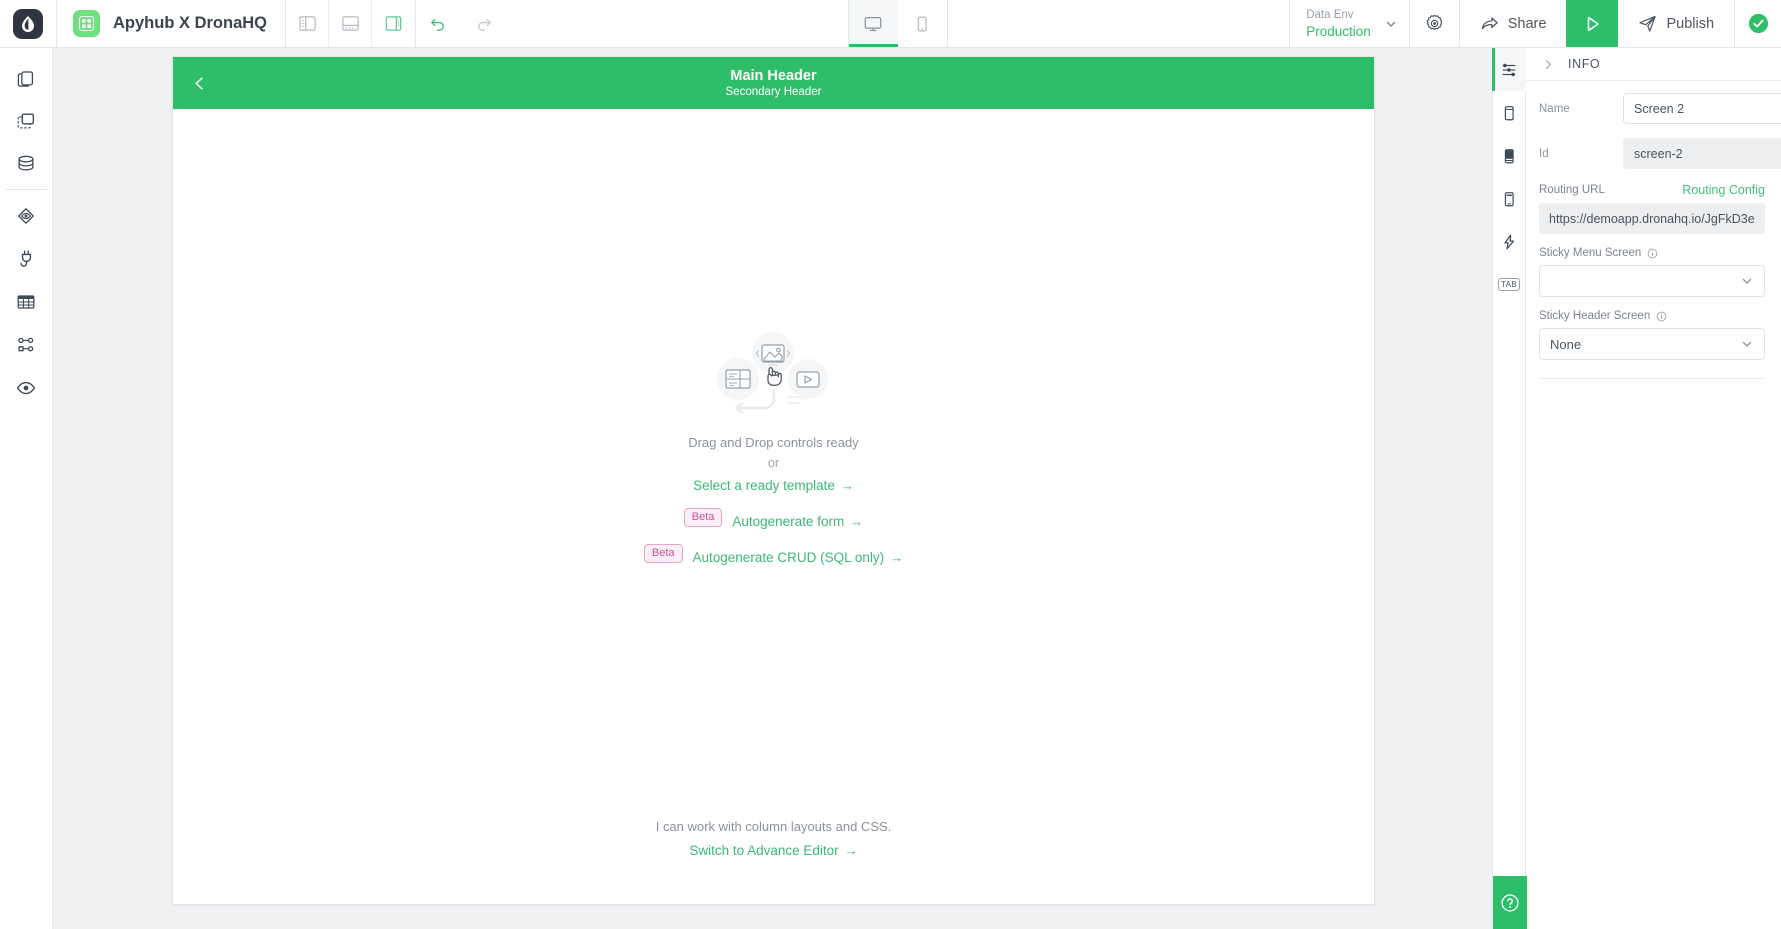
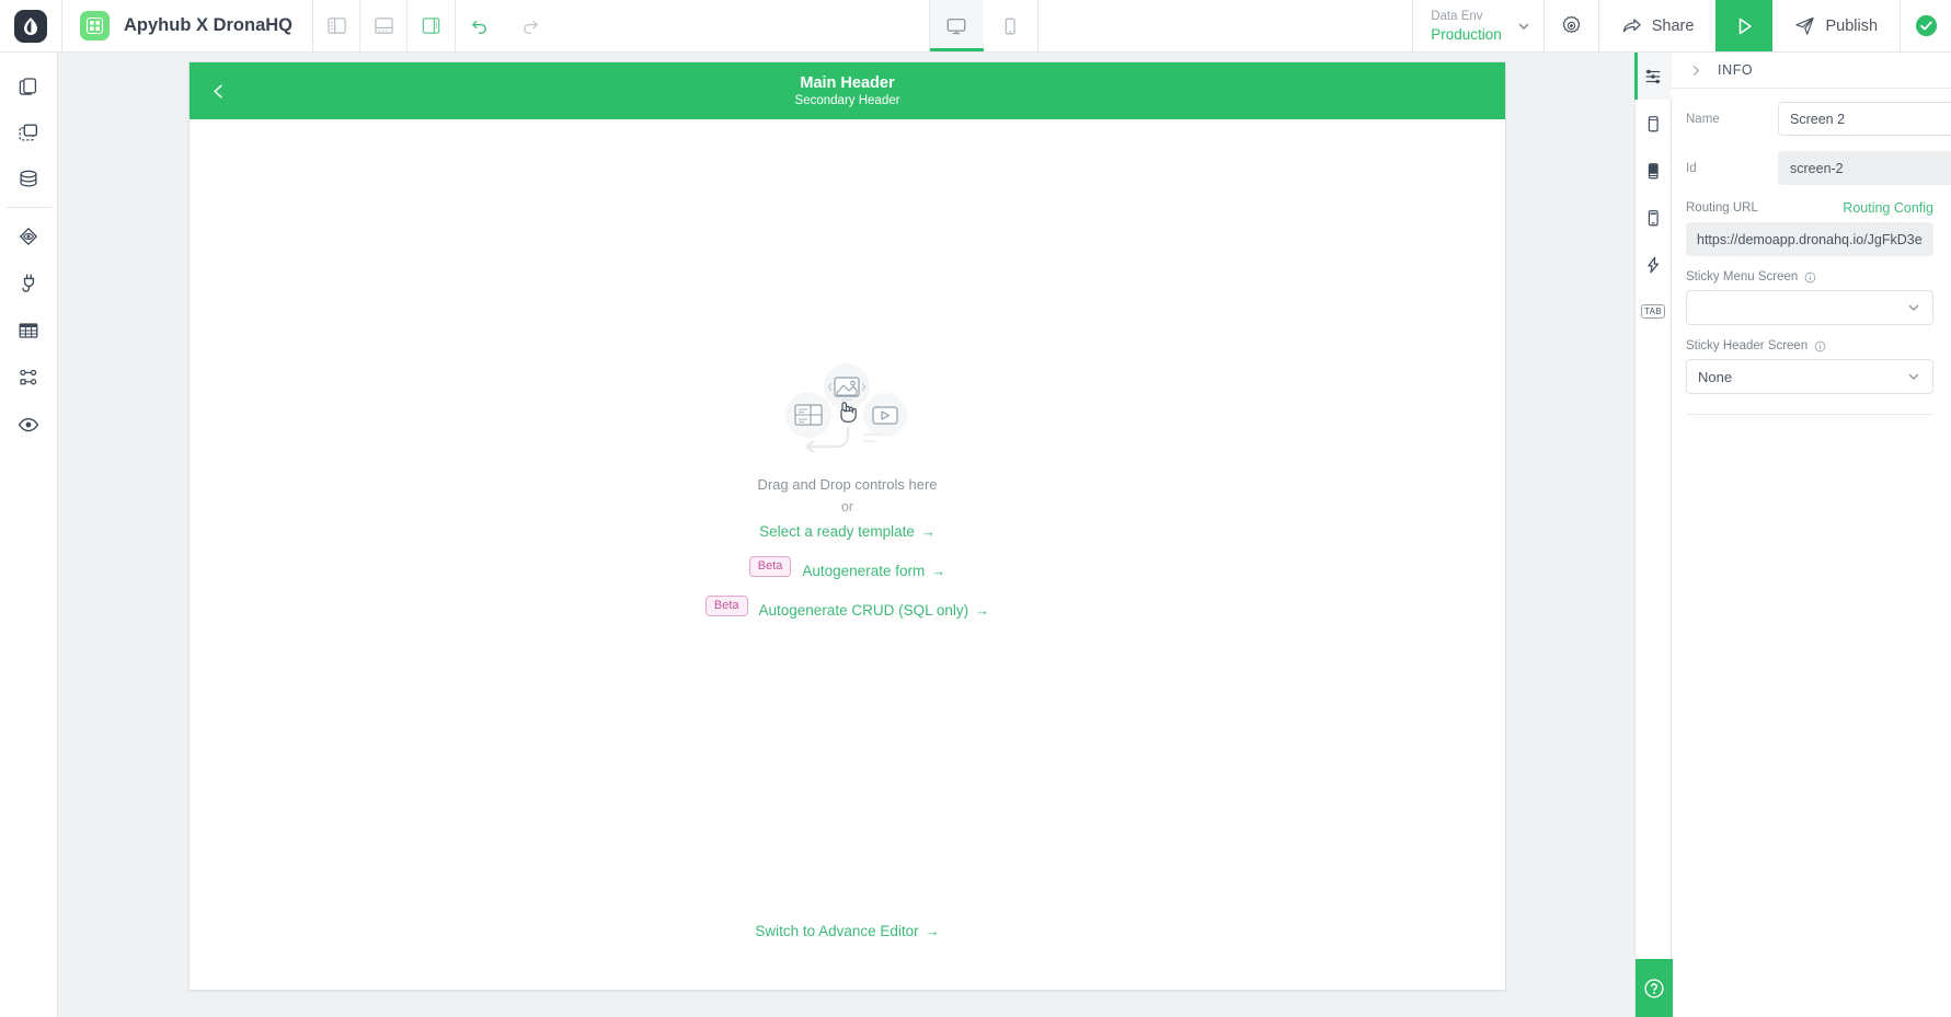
  Apyhub X DronaHQ
  Data Env
  Production
  Share
  Publish
  Main Header
  Secondary Header
- Drag and Drop controls ready
+ Drag and Drop controls here
  or
  Select a ready template
  →
  Beta
  Autogenerate form
  →
  Beta
  Autogenerate CRUD (SQL only)
  →
- I can work with column layouts and CSS.
  Switch to Advance Editor
  →
  TAB
  INFO
  Name
  Screen 2
  Id
  screen-2
  Routing URL
  Routing Config
  https://demoapp.dronahq.io/JgFkD3e
  Sticky Menu Screen
  Sticky Header Screen
  None
